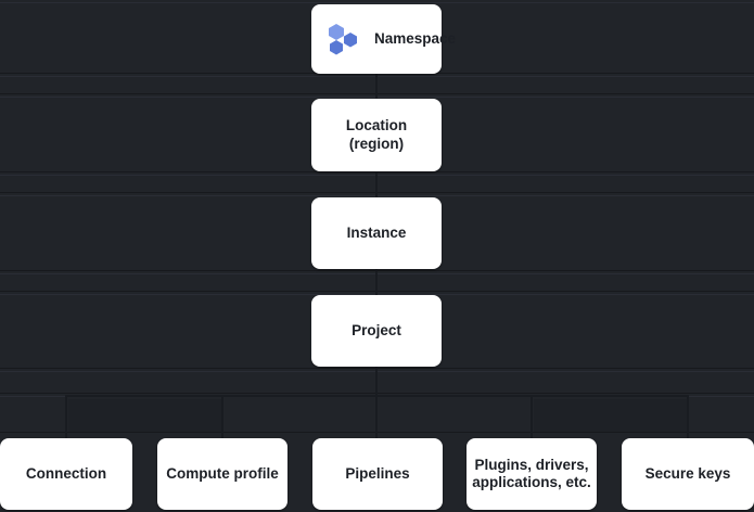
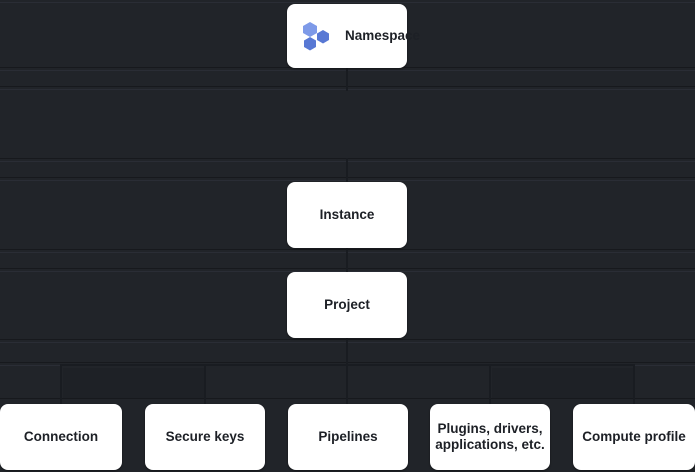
  Namespace
- Location
- (region)
  Instance
  Project
  Connection
- Compute profile
+ Secure keys
  Pipelines
  Plugins, drivers,
  applications, etc.
- Secure keys
+ Compute profile
